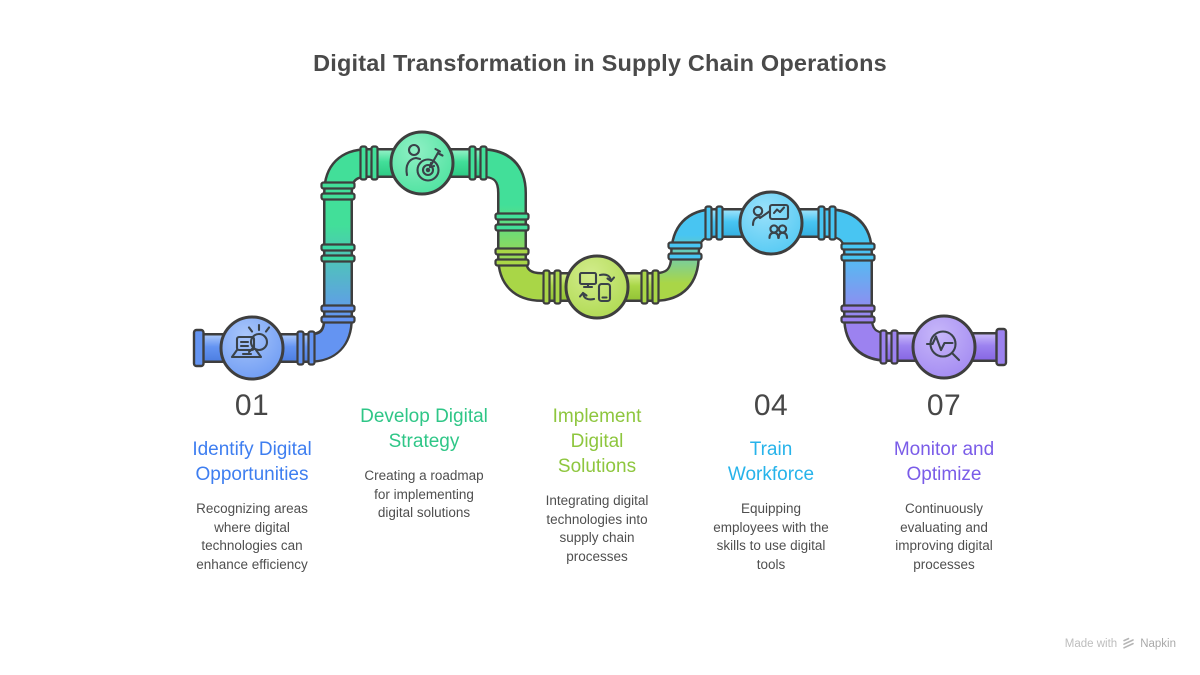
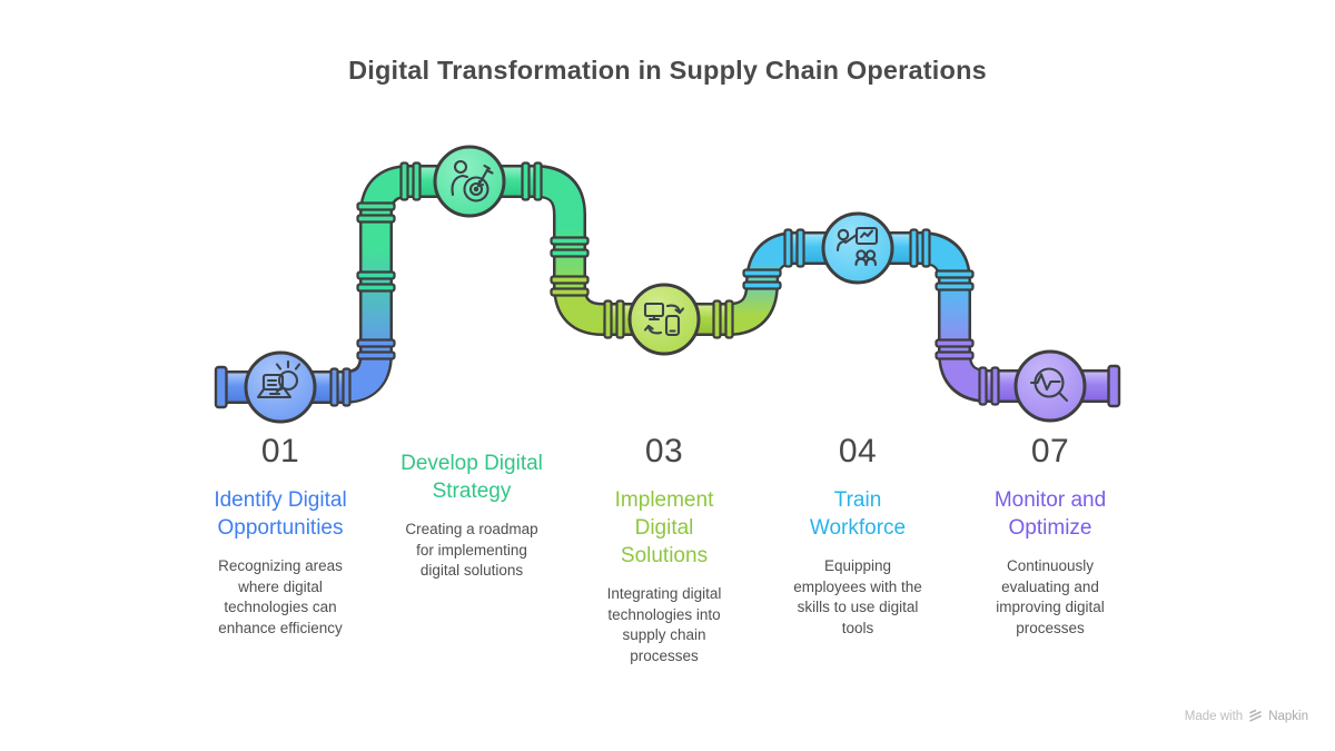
  Digital Transformation in Supply Chain Operations
  01
  Identify Digital
  Opportunities
  Recognizing areas
  where digital
  technologies can
  enhance efficiency
  Develop Digital
  Strategy
  Creating a roadmap
  for implementing
  digital solutions
+ 03
  Implement
  Digital
  Solutions
  Integrating digital
  technologies into
  supply chain
  processes
  04
  Train
  Workforce
  Equipping
  employees with the
  skills to use digital
  tools
  07
  Monitor and
  Optimize
  Continuously
  evaluating and
  improving digital
  processes
  Made with
  Napkin
